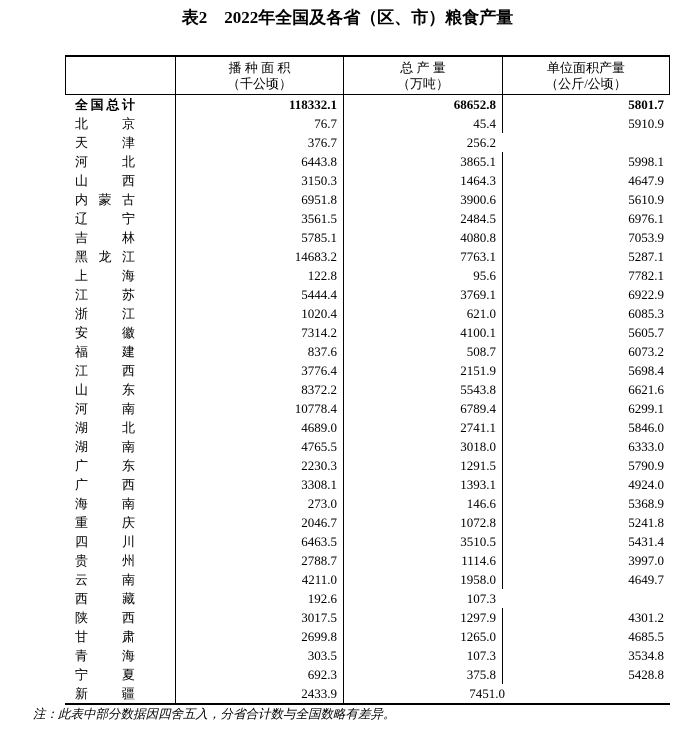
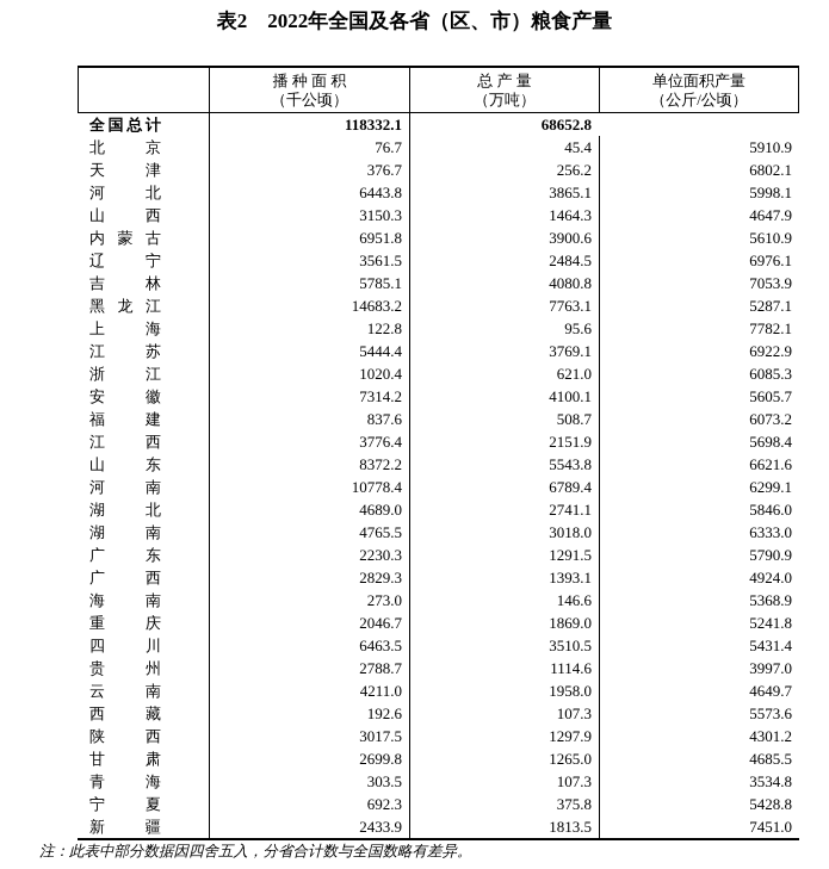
  表2 2022年全国及各省（区、市）粮食产量
  播 种 面 积
  （千公顷）
  总 产 量
  （万吨）
  单位面积产量
  （公斤/公顷）
  全国总计
  118332.1
  68652.8
- 5801.7
  北京
  76.7
  45.4
  5910.9
  天津
  376.7
  256.2
+ 6802.1
  河北
  6443.8
  3865.1
  5998.1
  山西
  3150.3
  1464.3
  4647.9
  内蒙古
  6951.8
  3900.6
  5610.9
  辽宁
  3561.5
  2484.5
  6976.1
  吉林
  5785.1
  4080.8
  7053.9
  黑龙江
  14683.2
  7763.1
  5287.1
  上海
  122.8
  95.6
  7782.1
  江苏
  5444.4
  3769.1
  6922.9
  浙江
  1020.4
  621.0
  6085.3
  安徽
  7314.2
  4100.1
  5605.7
  福建
  837.6
  508.7
  6073.2
  江西
  3776.4
  2151.9
  5698.4
  山东
  8372.2
  5543.8
  6621.6
  河南
  10778.4
  6789.4
  6299.1
  湖北
  4689.0
  2741.1
  5846.0
  湖南
  4765.5
  3018.0
  6333.0
  广东
  2230.3
  1291.5
  5790.9
  广西
- 3308.1
+ 2829.3
  1393.1
  4924.0
  海南
  273.0
  146.6
  5368.9
  重庆
  2046.7
- 1072.8
+ 1869.0
  5241.8
  四川
  6463.5
  3510.5
  5431.4
  贵州
  2788.7
  1114.6
  3997.0
  云南
  4211.0
  1958.0
  4649.7
  西藏
  192.6
  107.3
+ 5573.6
  陕西
  3017.5
  1297.9
  4301.2
  甘肃
  2699.8
  1265.0
  4685.5
  青海
  303.5
  107.3
  3534.8
  宁夏
  692.3
  375.8
  5428.8
  新疆
  2433.9
+ 1813.5
  7451.0
  注：此表中部分数据因四舍五入，分省合计数与全国数略有差异。
